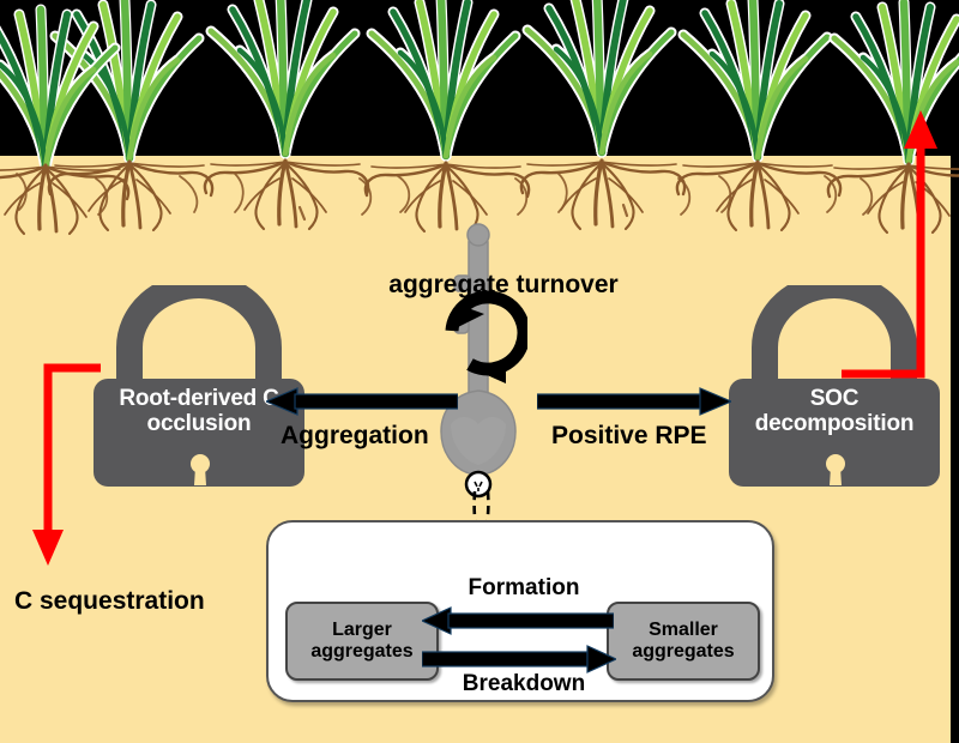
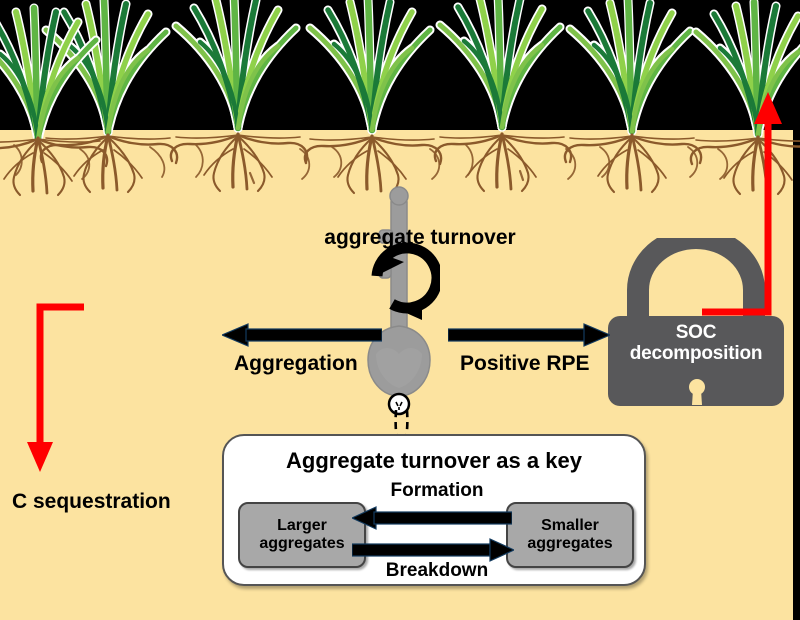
- Root-derived C
- occlusion
  SOC
  decomposition
  aggregate turnover
  Aggregation
  Positive RPE
  C sequestration
+ Aggregate turnover as a key
  Larger
  aggregates
  Smaller
  aggregates
  Formation
  Breakdown
